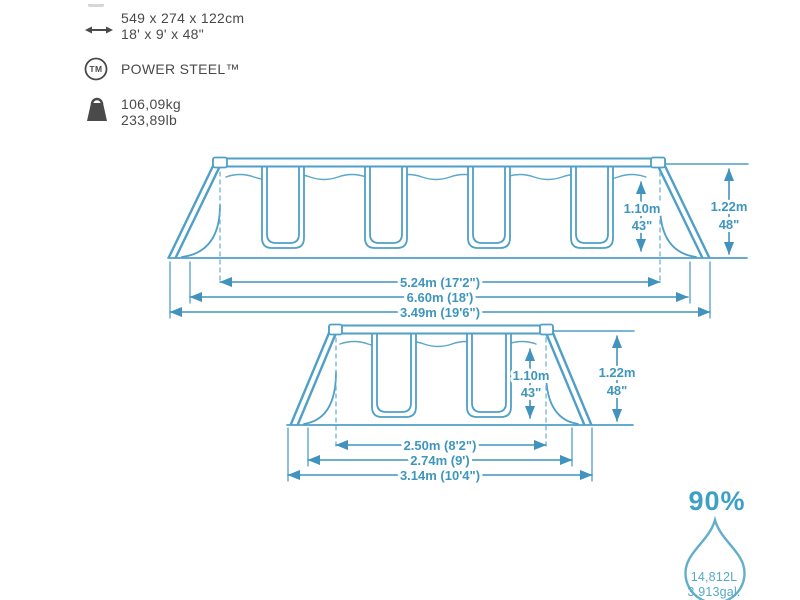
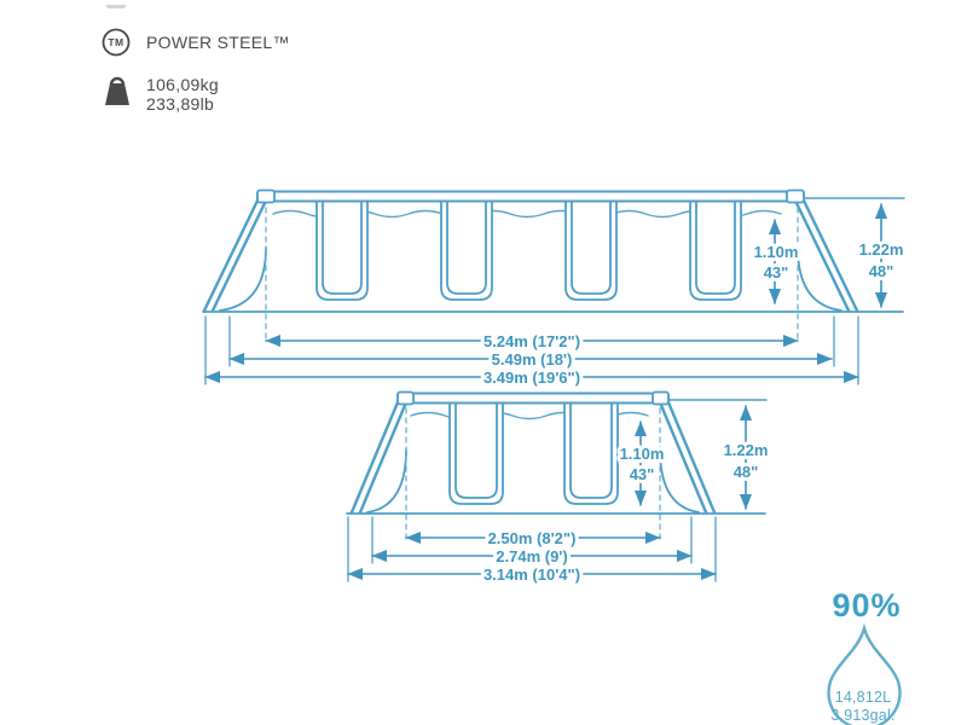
- 549 x 274 x 122cm
- 18' x 9' x 48"
  TM
  POWER STEEL™
  106,09kg
  233,89lb
  5.24m (17'2")
- 6.60m (18')
+ 5.49m (18')
  3.49m (19'6")
  1.10m
  43"
  1.22m
  48"
  2.50m (8'2")
  2.74m (9')
  3.14m (10'4")
  1.10m
  43"
  1.22m
  48"
  90%
  14,812L
  3,913gal.
